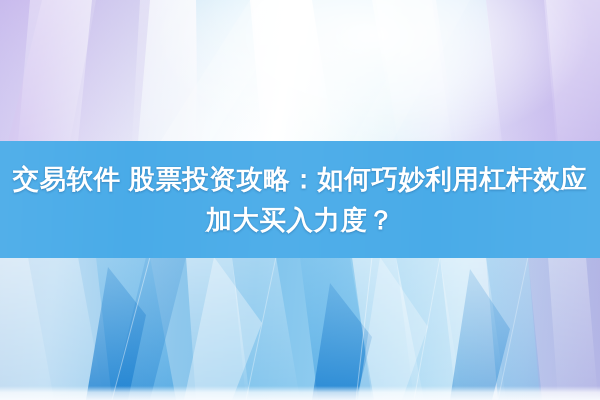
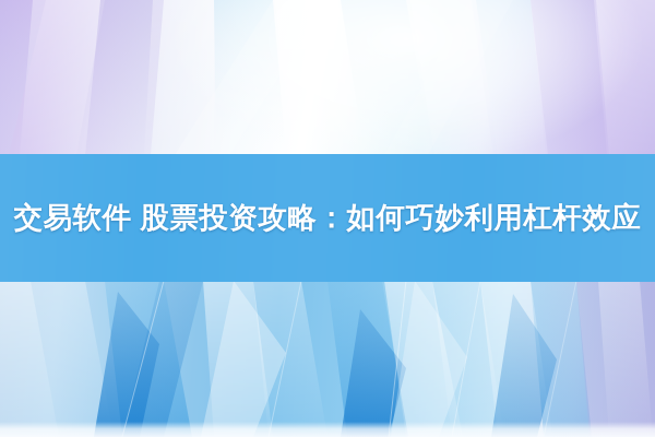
  交易软件 股票投资攻略：如何巧妙利用杠杆效应
- 加大买入力度？
